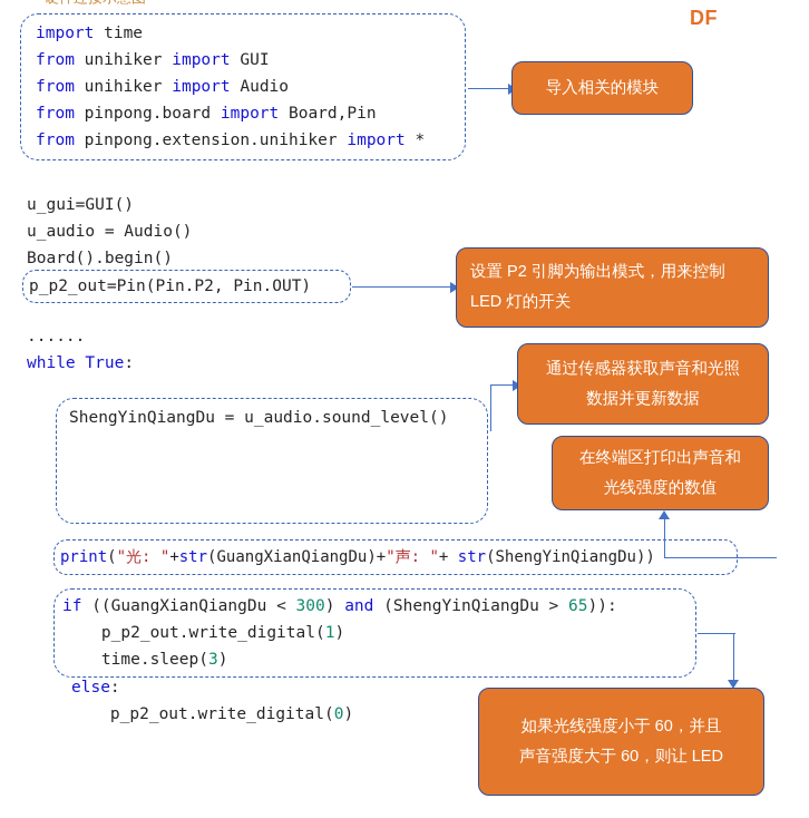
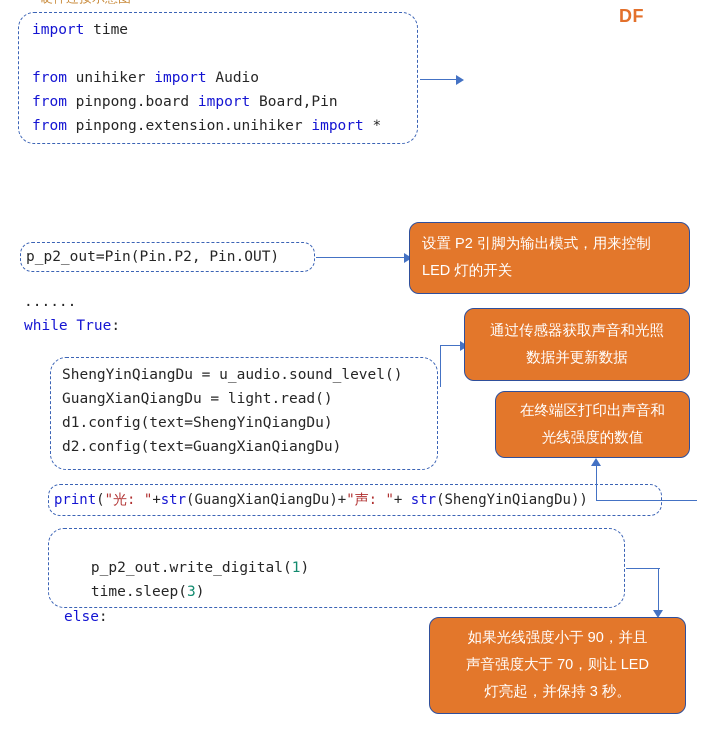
  DF
  import time
- from unihiker import GUI
  from unihiker import Audio
  from pinpong.board import Board,Pin
  from pinpong.extension.unihiker import *
- 导入相关的模块
- u_gui=GUI()
- u_audio = Audio()
- Board().begin()
  p_p2_out=Pin(Pin.P2, Pin.OUT)
  设置 P2 引脚为输出模式，用来控制
  LED 灯的开关
  ......
  while True:
  ShengYinQiangDu = u_audio.sound_level()
+ GuangXianQiangDu = light.read()
+ d1.config(text=ShengYinQiangDu)
+ d2.config(text=GuangXianQiangDu)
  通过传感器获取声音和光照
  数据并更新数据
  在终端区打印出声音和
  光线强度的数值
  print("光: "+str(GuangXianQiangDu)+"声: "+ str(ShengYinQiangDu))
- if ((GuangXianQiangDu < 300) and (ShengYinQiangDu > 65)):
  p_p2_out.write_digital(1)
  time.sleep(3)
  else:
- p_p2_out.write_digital(0)
- 如果光线强度小于 60，并且
+ 如果光线强度小于 90，并且
- 声音强度大于 60，则让 LED
+ 声音强度大于 70，则让 LED
+ 灯亮起，并保持 3 秒。
